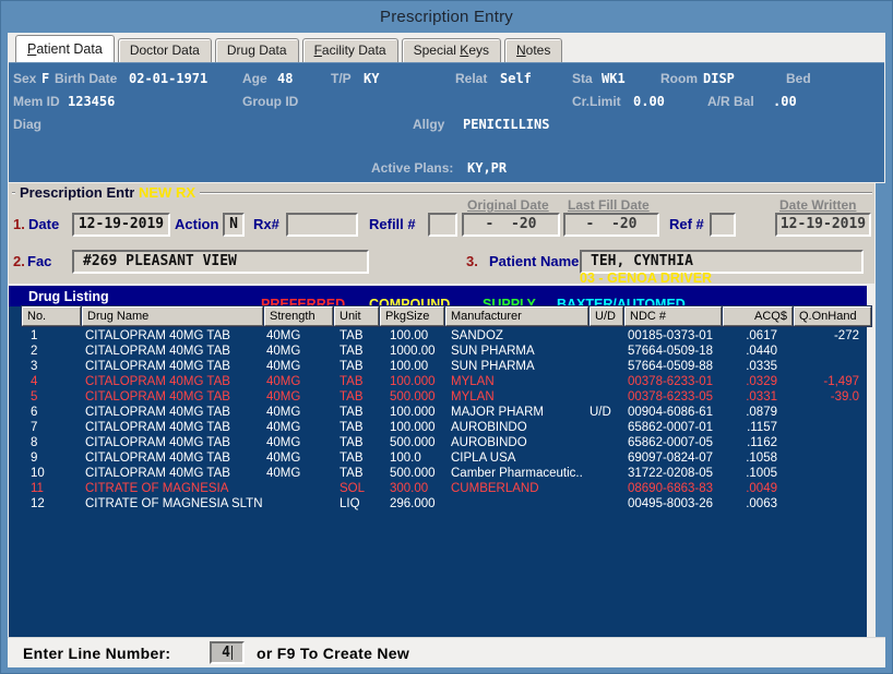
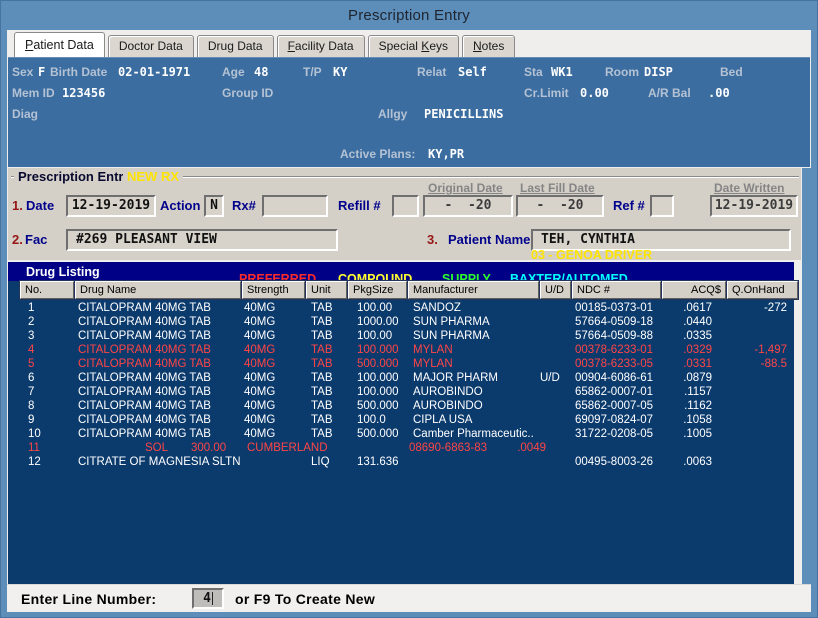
  Prescription Entry
  Patient Data
  Doctor Data
  Drug Data
  Facility Data
  Special Keys
  Notes
  Sex
  F
  Birth Date
  02-01-1971
  Age
  48
  T/P
  KY
  Relat
  Self
  Sta
  WK1
  Room
  DISP
  Bed
  Mem ID
  123456
  Group ID
  Cr.Limit
  0.00
  A/R Bal
  .00
  Diag
  Allgy
  PENICILLINS
  Active Plans:
  KY,PR
  Prescription Entr
  NEW RX
  1.
  Date
  12-19-2019
  Action
  N
  Rx#
  Refill #
  Original Date
  - -20
  Last Fill Date
  - -20
  Ref #
  Date Written
  12-19-2019
  2.
  Fac
  #269 PLEASANT VIEW
  3.
  Patient Name
  TEH, CYNTHIA
  03 - GENOA DRIVER
  Drug Listing
  PREFERRED
  COMPOUND
  SUPPLY
  BAXTER/AUTOMED
  No.
  Drug Name
  Strength
  Unit
  PkgSize
  Manufacturer
  U/D
  NDC #
  ACQ$
  Q.OnHand
  1
  CITALOPRAM 40MG TAB
  40MG
  TAB
  100.00
  SANDOZ
  00185-0373-01
  .0617
  -272
  2
  CITALOPRAM 40MG TAB
  40MG
  TAB
  1000.00
  SUN PHARMA
  57664-0509-18
  .0440
  3
  CITALOPRAM 40MG TAB
  40MG
  TAB
  100.00
  SUN PHARMA
  57664-0509-88
  .0335
  4
  CITALOPRAM 40MG TAB
  40MG
  TAB
  100.000
  MYLAN
  00378-6233-01
  .0329
  -1,497
  5
  CITALOPRAM 40MG TAB
  40MG
  TAB
  500.000
  MYLAN
  00378-6233-05
  .0331
- -39.0
+ -88.5
  6
  CITALOPRAM 40MG TAB
  40MG
  TAB
  100.000
  MAJOR PHARM
  U/D
  00904-6086-61
  .0879
  7
  CITALOPRAM 40MG TAB
  40MG
  TAB
  100.000
  AUROBINDO
  65862-0007-01
  .1157
  8
  CITALOPRAM 40MG TAB
  40MG
  TAB
  500.000
  AUROBINDO
  65862-0007-05
  .1162
  9
  CITALOPRAM 40MG TAB
  40MG
  TAB
  100.0
  CIPLA USA
  69097-0824-07
  .1058
  10
  CITALOPRAM 40MG TAB
  40MG
  TAB
  500.000
  Camber Pharmaceutic..
  31722-0208-05
  .1005
  11
- CITRATE OF MAGNESIA
  SOL
  300.00
  CUMBERLAND
  08690-6863-83
  .0049
  12
  CITRATE OF MAGNESIA SLTN
  LIQ
- 296.000
+ 131.636
  00495-8003-26
  .0063
  Enter Line Number:
  4
  or F9 To Create New
